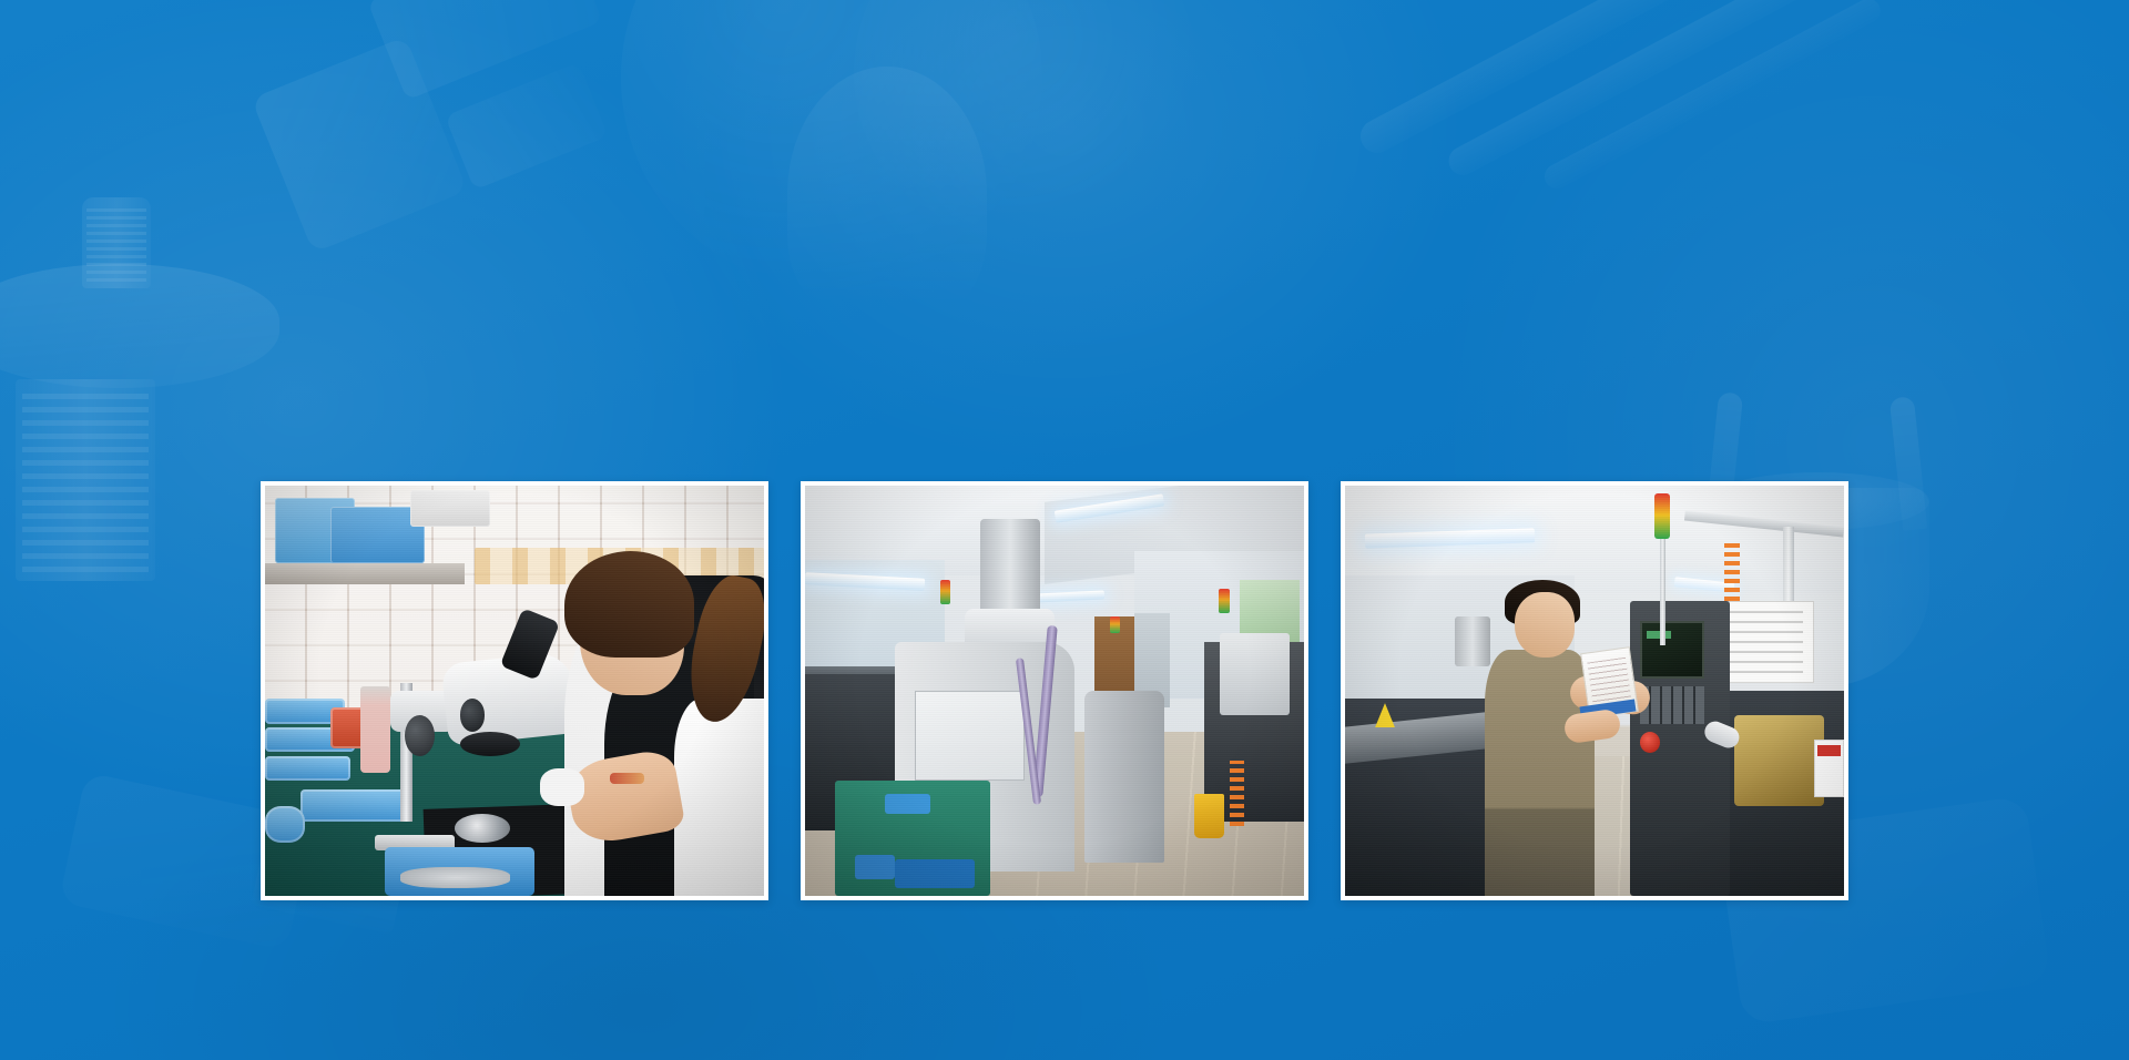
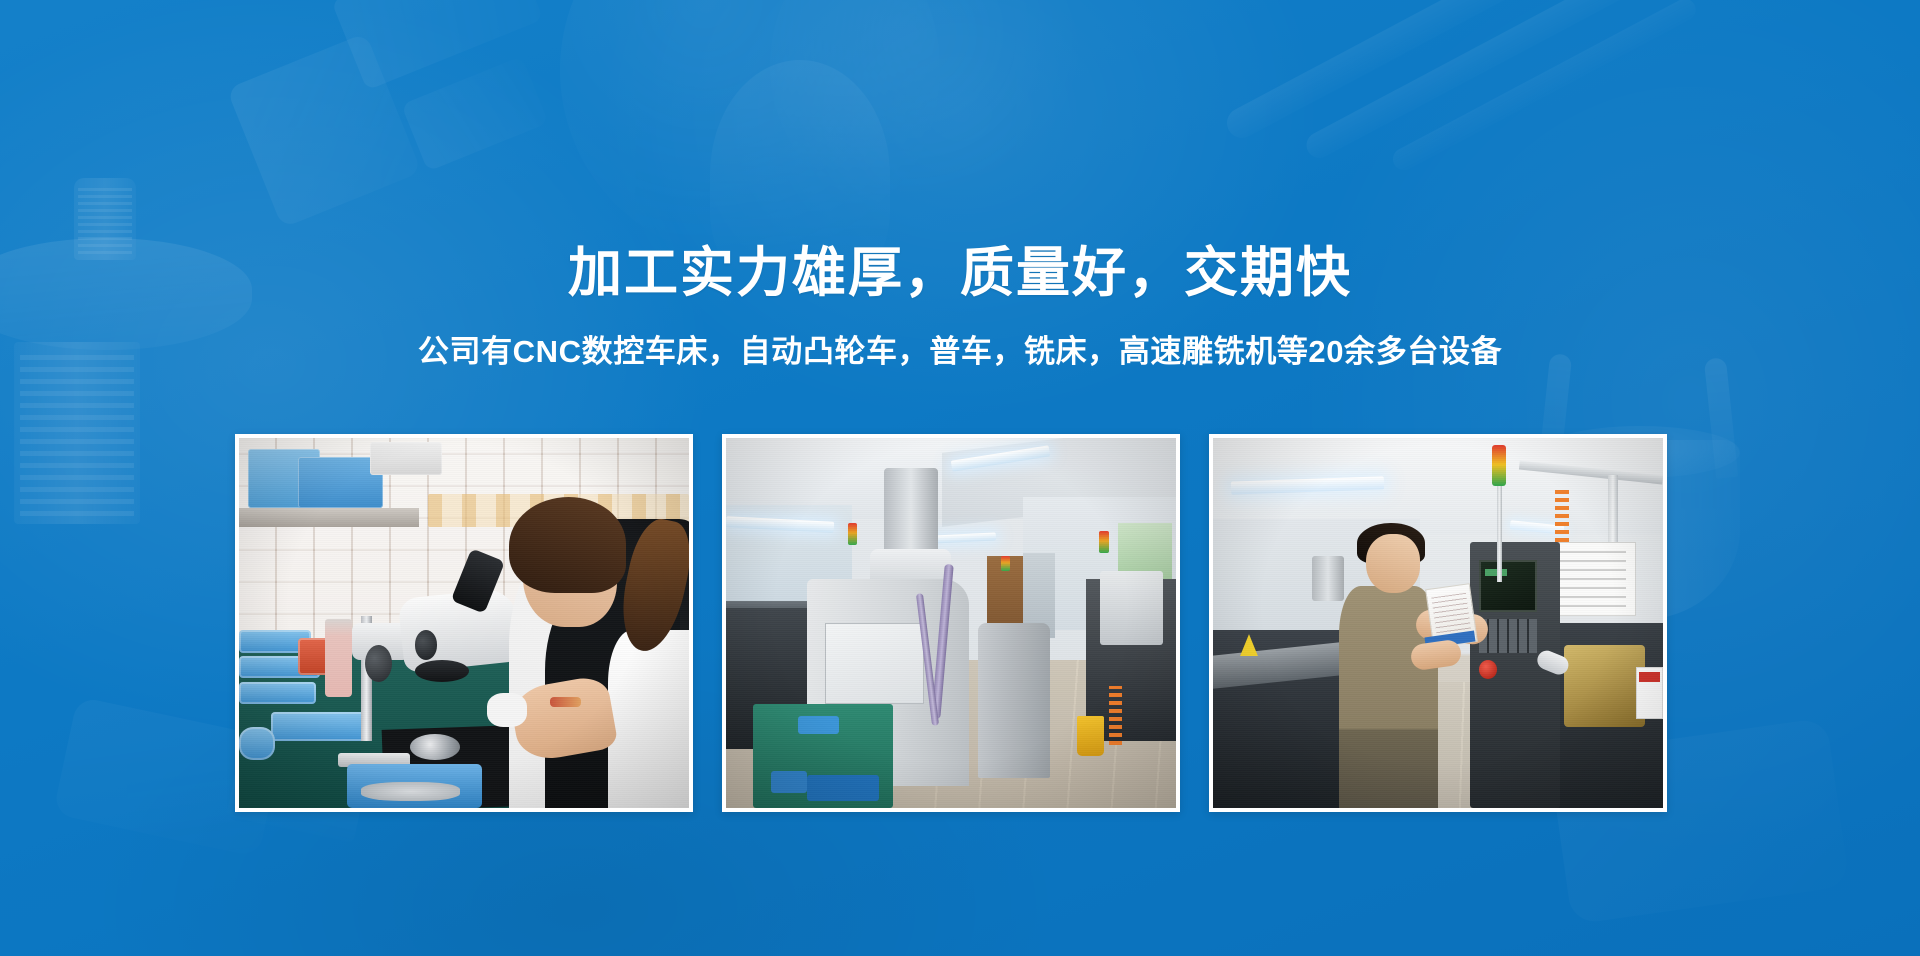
+ 加工实力雄厚，质量好，交期快
+ 公司有CNC数控车床，自动凸轮车，普车，铣床，高速雕铣机等20余多台设备
